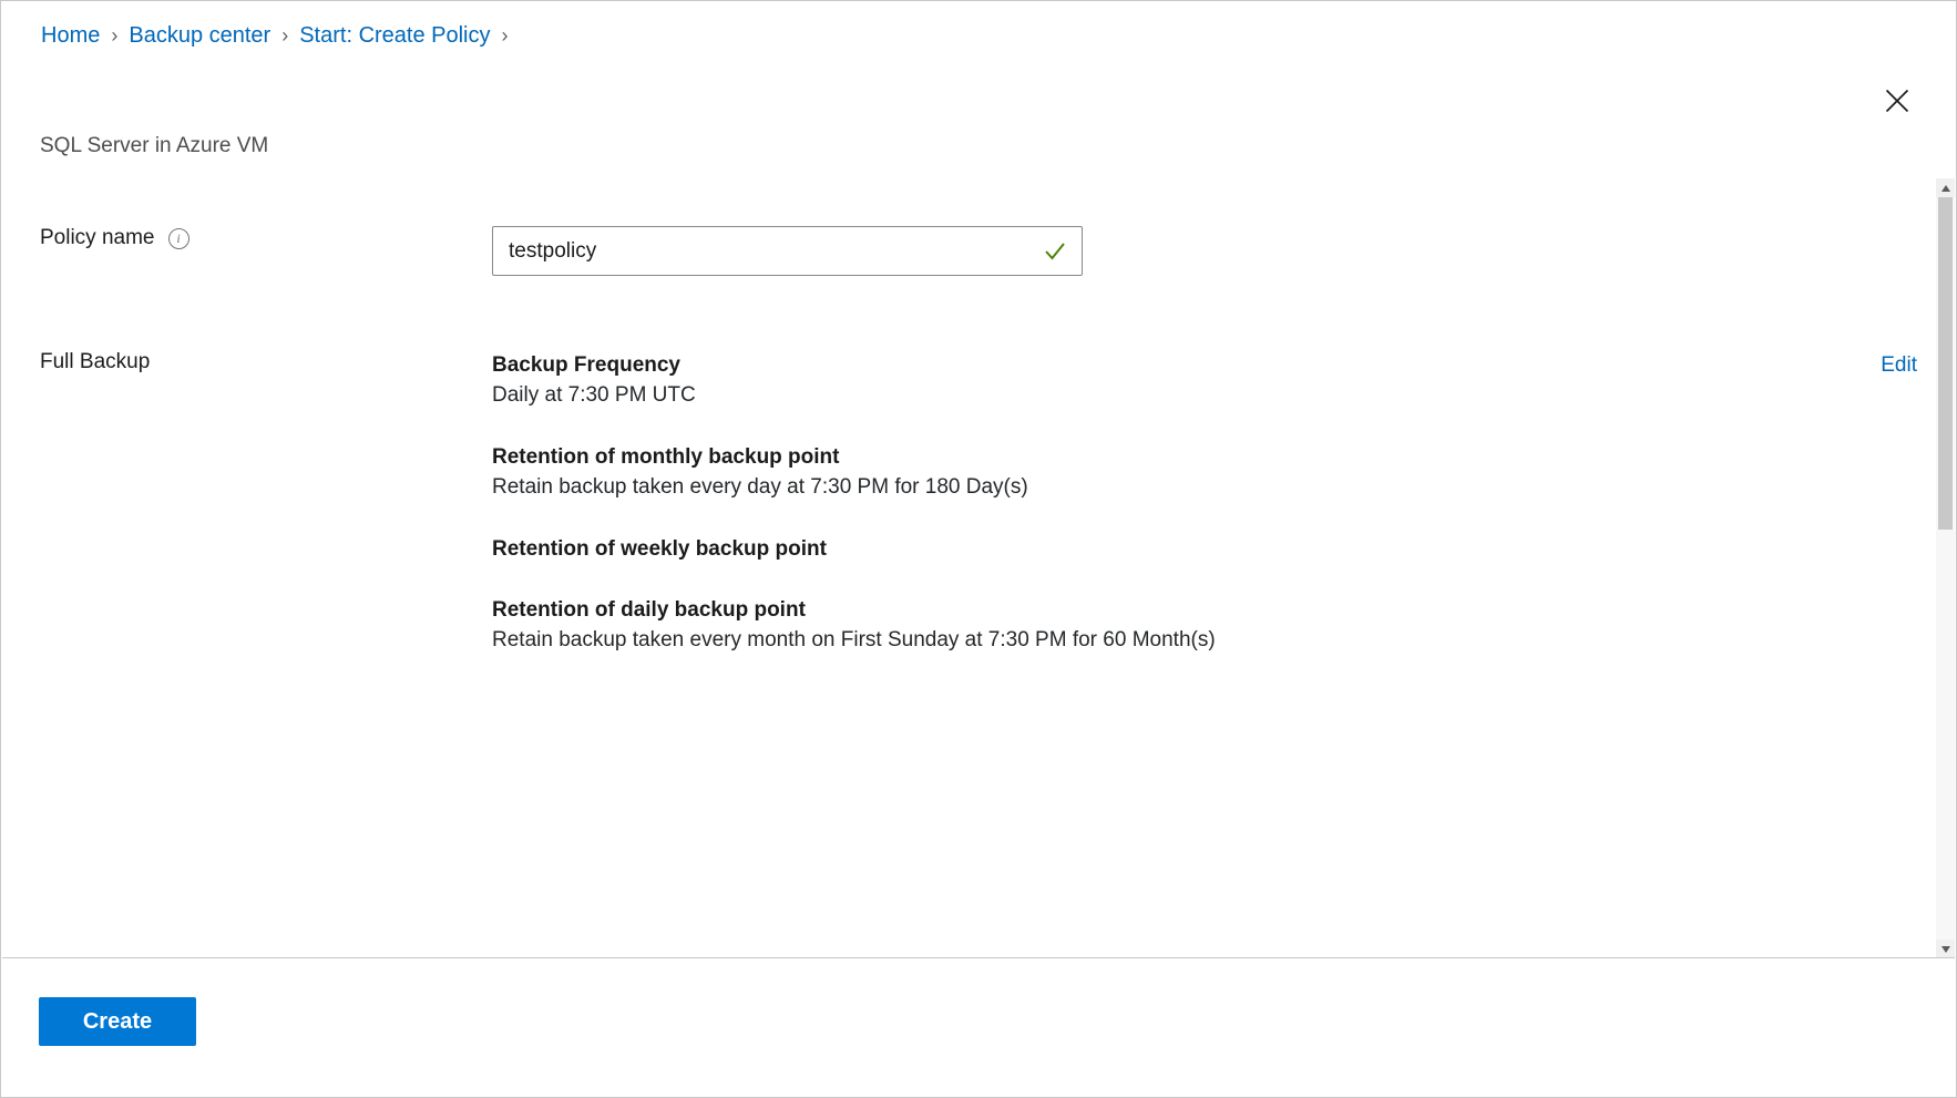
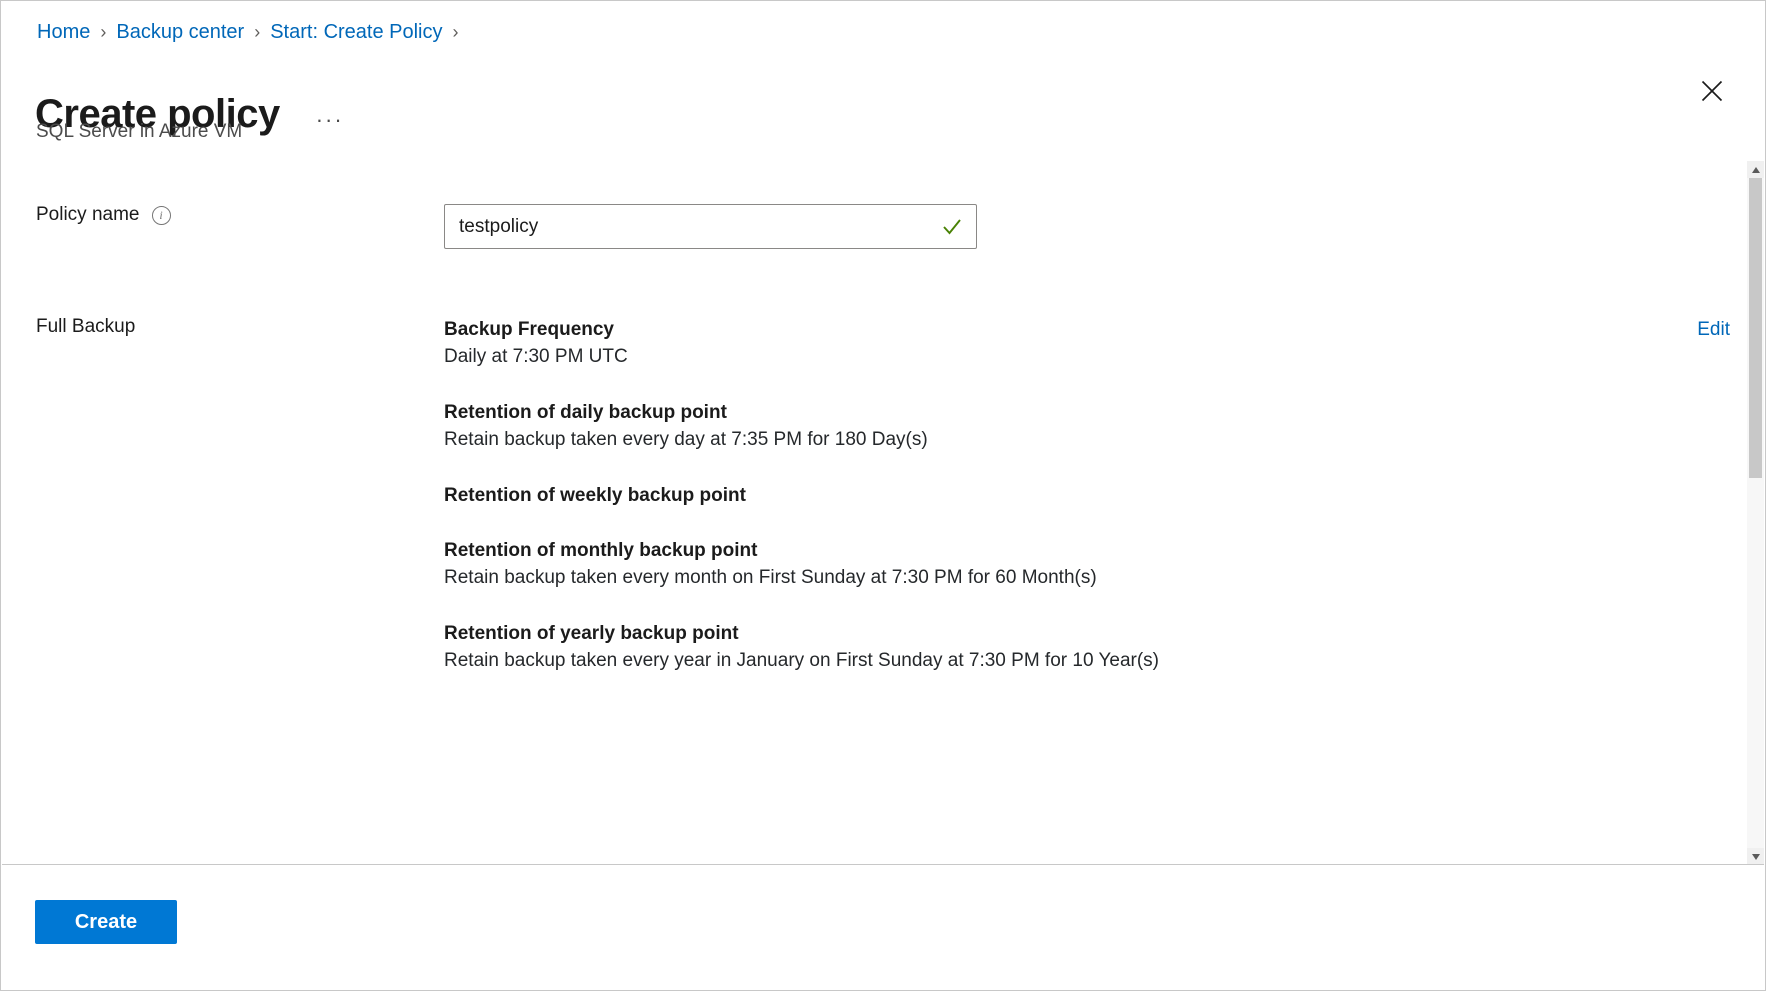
  Home
  ›
  Backup center
  ›
  Start: Create Policy
  ›
+ Create policy
+ ···
  SQL Server in Azure VM
  Policy name
  i
  testpolicy
  Full Backup
  Backup Frequency
  Daily at 7:30 PM UTC
- Retention of monthly backup point
+ Retention of daily backup point
- Retain backup taken every day at 7:30 PM for 180 Day(s)
+ Retain backup taken every day at 7:35 PM for 180 Day(s)
  Retention of weekly backup point
- Retention of daily backup point
+ Retention of monthly backup point
  Retain backup taken every month on First Sunday at 7:30 PM for 60 Month(s)
+ Retention of yearly backup point
+ Retain backup taken every year in January on First Sunday at 7:30 PM for 10 Year(s)
  Edit
  Create
